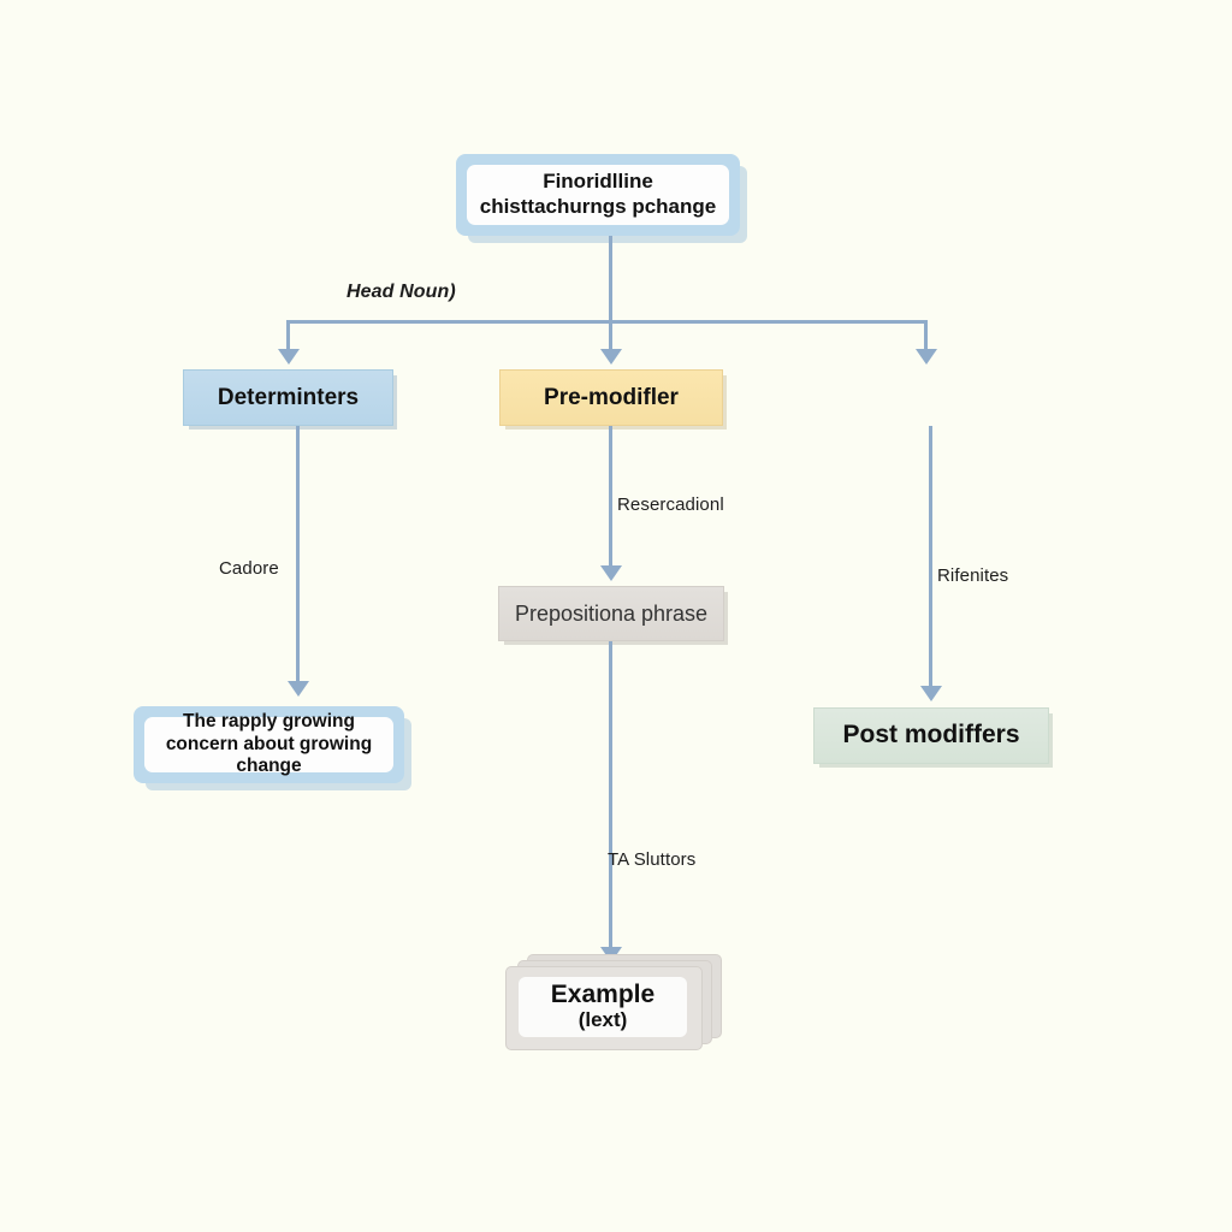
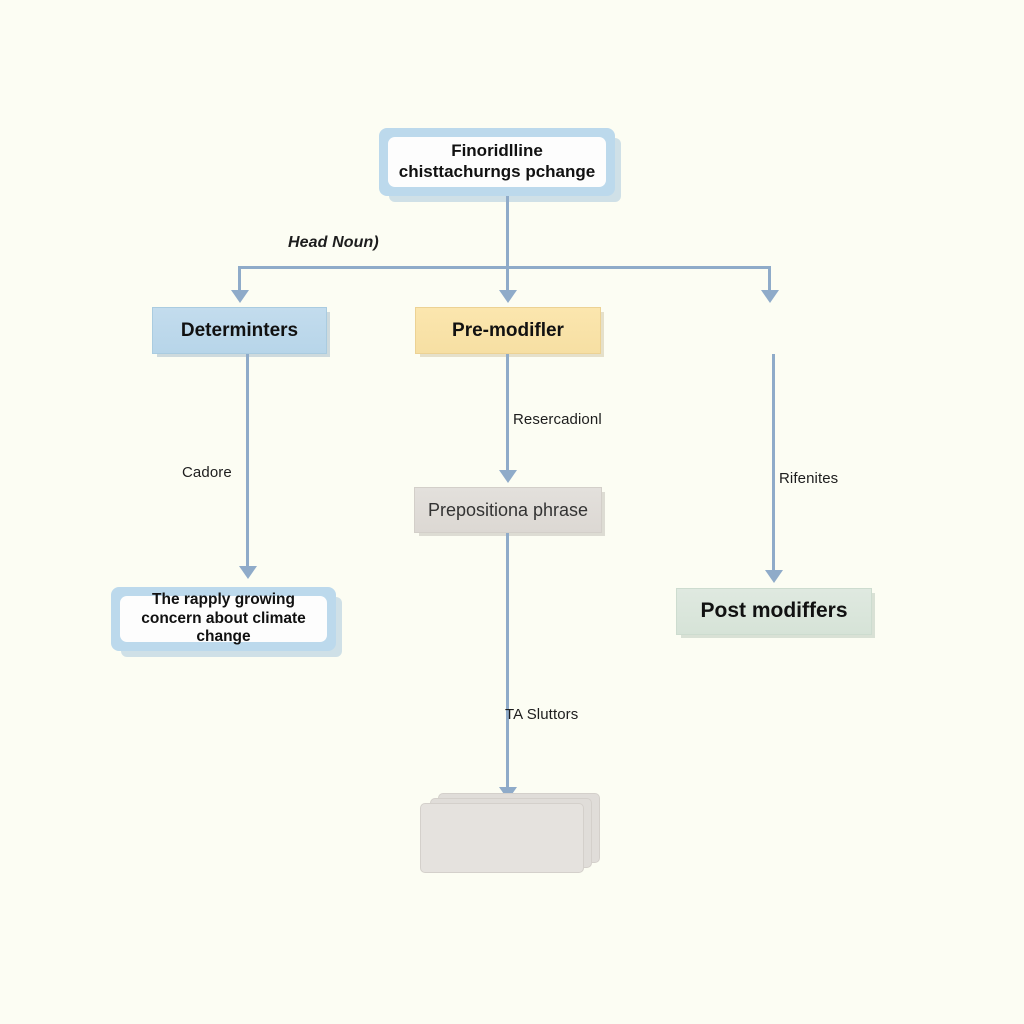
  Finoridlline chisttachurngs pchange
  Head Noun)
  Determinters
  Pre-modifler
  Cadore
- The rapply growing concern about growing change
+ The rapply growing concern about climate change
  Resercadionl
  Prepositiona phrase
  TA Sluttors
- Example
- (lext)
  Rifenites
  Post modiffers
